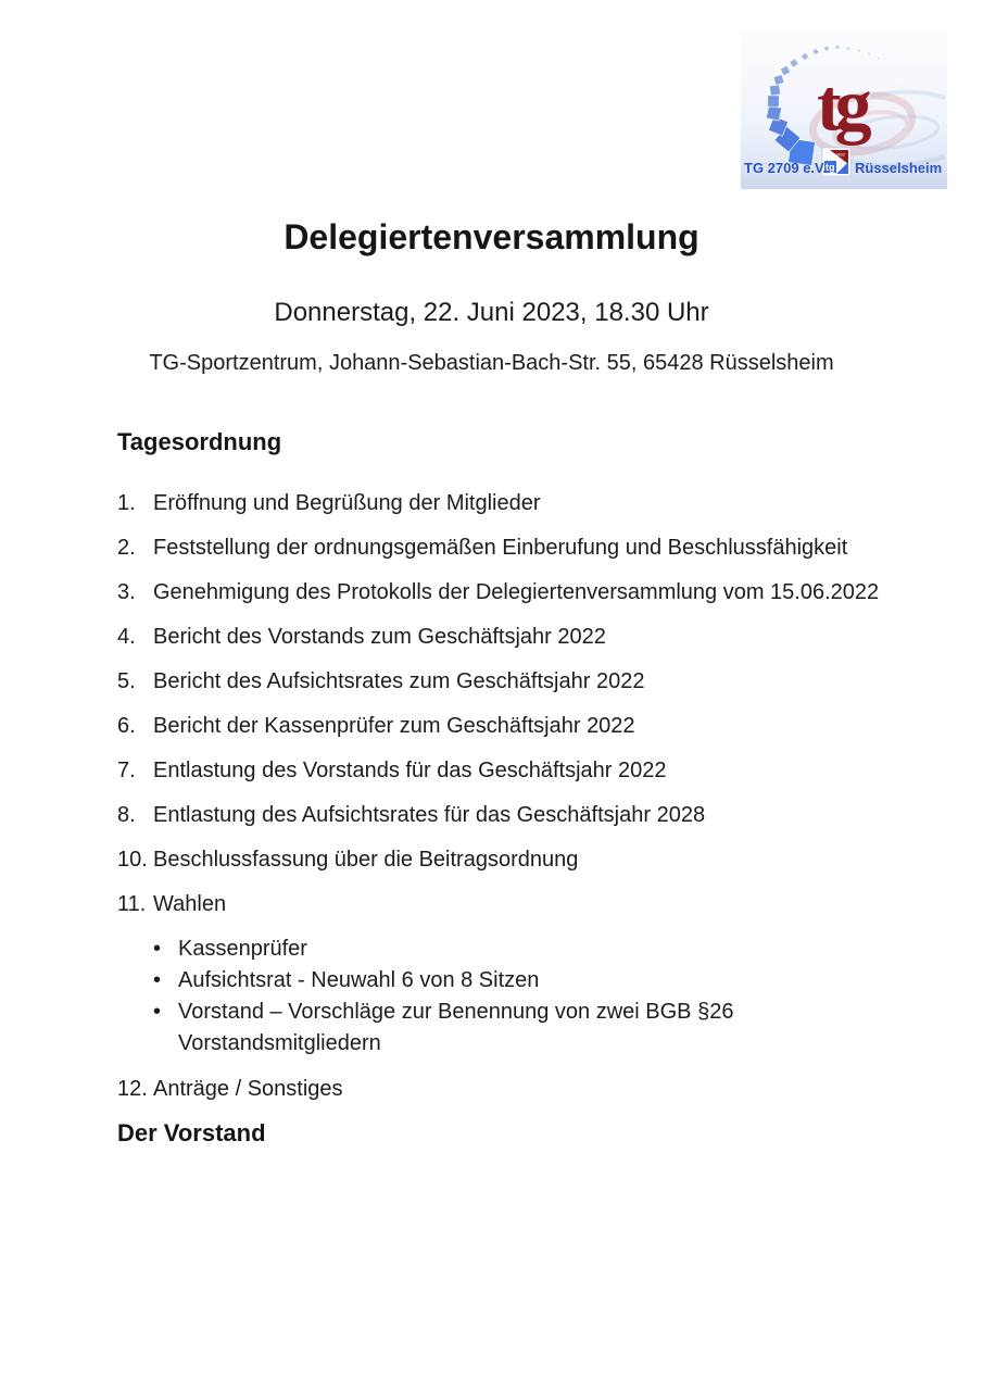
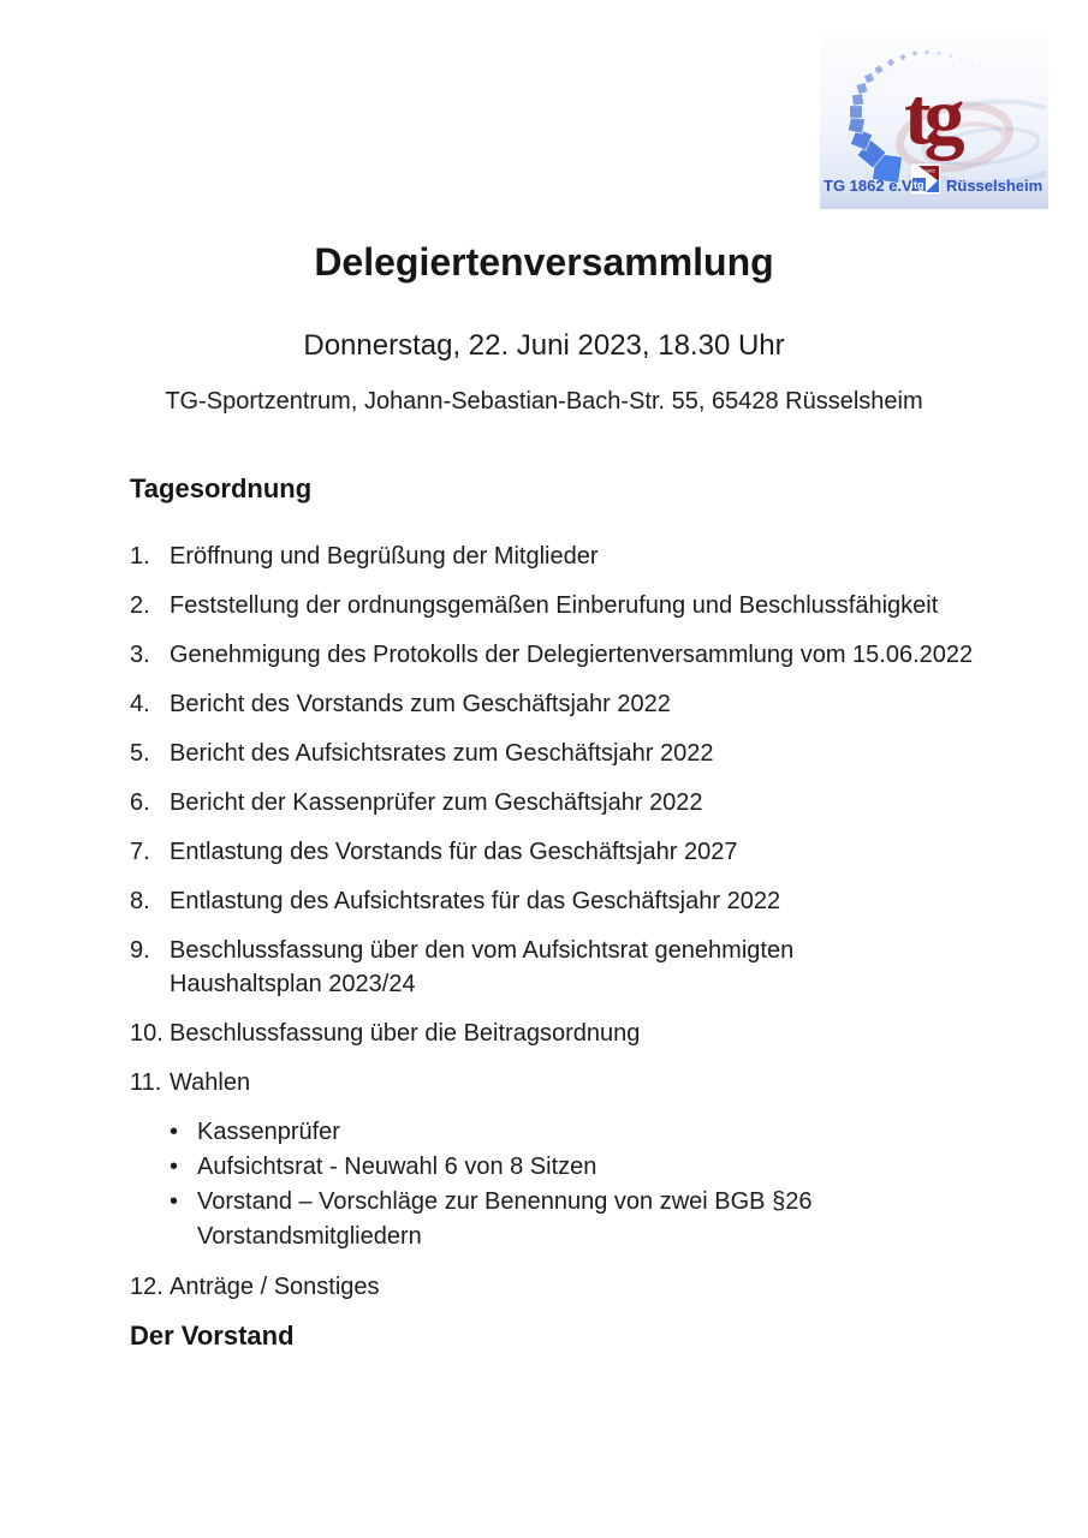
  tg
  tg
- TG 2709 e.V.
+ TG 1862 e.V.
  Rüsselsheim
  Delegiertenversammlung
  Donnerstag, 22. Juni 2023, 18.30 Uhr
  TG-Sportzentrum, Johann-Sebastian-Bach-Str. 55, 65428 Rüsselsheim
  Tagesordnung
  1.
  Eröffnung und Begrüßung der Mitglieder
  2.
  Feststellung der ordnungsgemäßen Einberufung und Beschlussfähigkeit
  3.
  Genehmigung des Protokolls der Delegiertenversammlung vom 15.06.2022
  4.
  Bericht des Vorstands zum Geschäftsjahr 2022
  5.
  Bericht des Aufsichtsrates zum Geschäftsjahr 2022
  6.
  Bericht der Kassenprüfer zum Geschäftsjahr 2022
  7.
- Entlastung des Vorstands für das Geschäftsjahr 2022
+ Entlastung des Vorstands für das Geschäftsjahr 2027
  8.
- Entlastung des Aufsichtsrates für das Geschäftsjahr 2028
+ Entlastung des Aufsichtsrates für das Geschäftsjahr 2022
+ 9.
+ Beschlussfassung über den vom Aufsichtsrat genehmigten
+ Haushaltsplan 2023/24
  10.
  Beschlussfassung über die Beitragsordnung
  11.
  Wahlen
  •
  Kassenprüfer
  •
  Aufsichtsrat - Neuwahl 6 von 8 Sitzen
  •
  Vorstand – Vorschläge zur Benennung von zwei BGB §26
  Vorstandsmitgliedern
  12.
  Anträge / Sonstiges
  Der Vorstand
